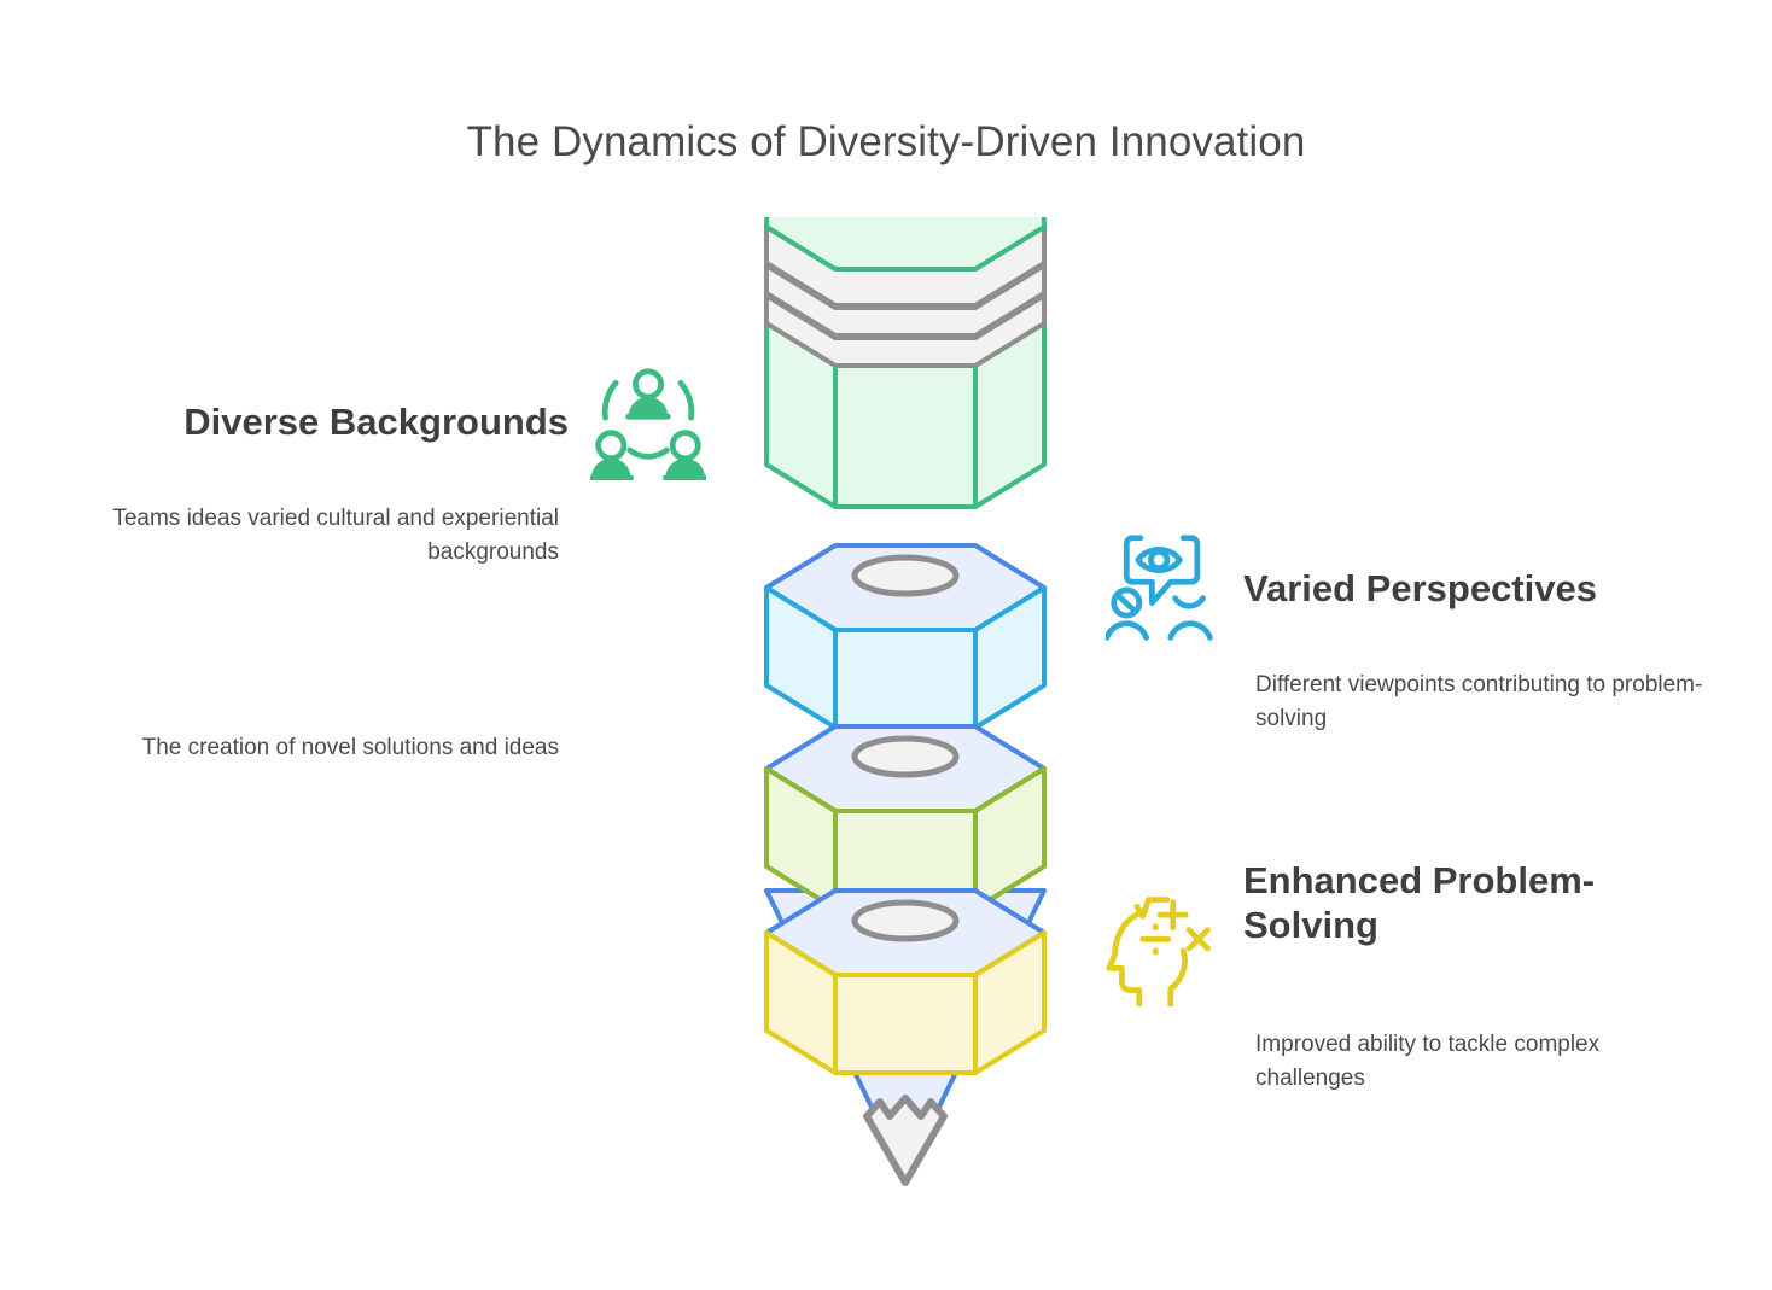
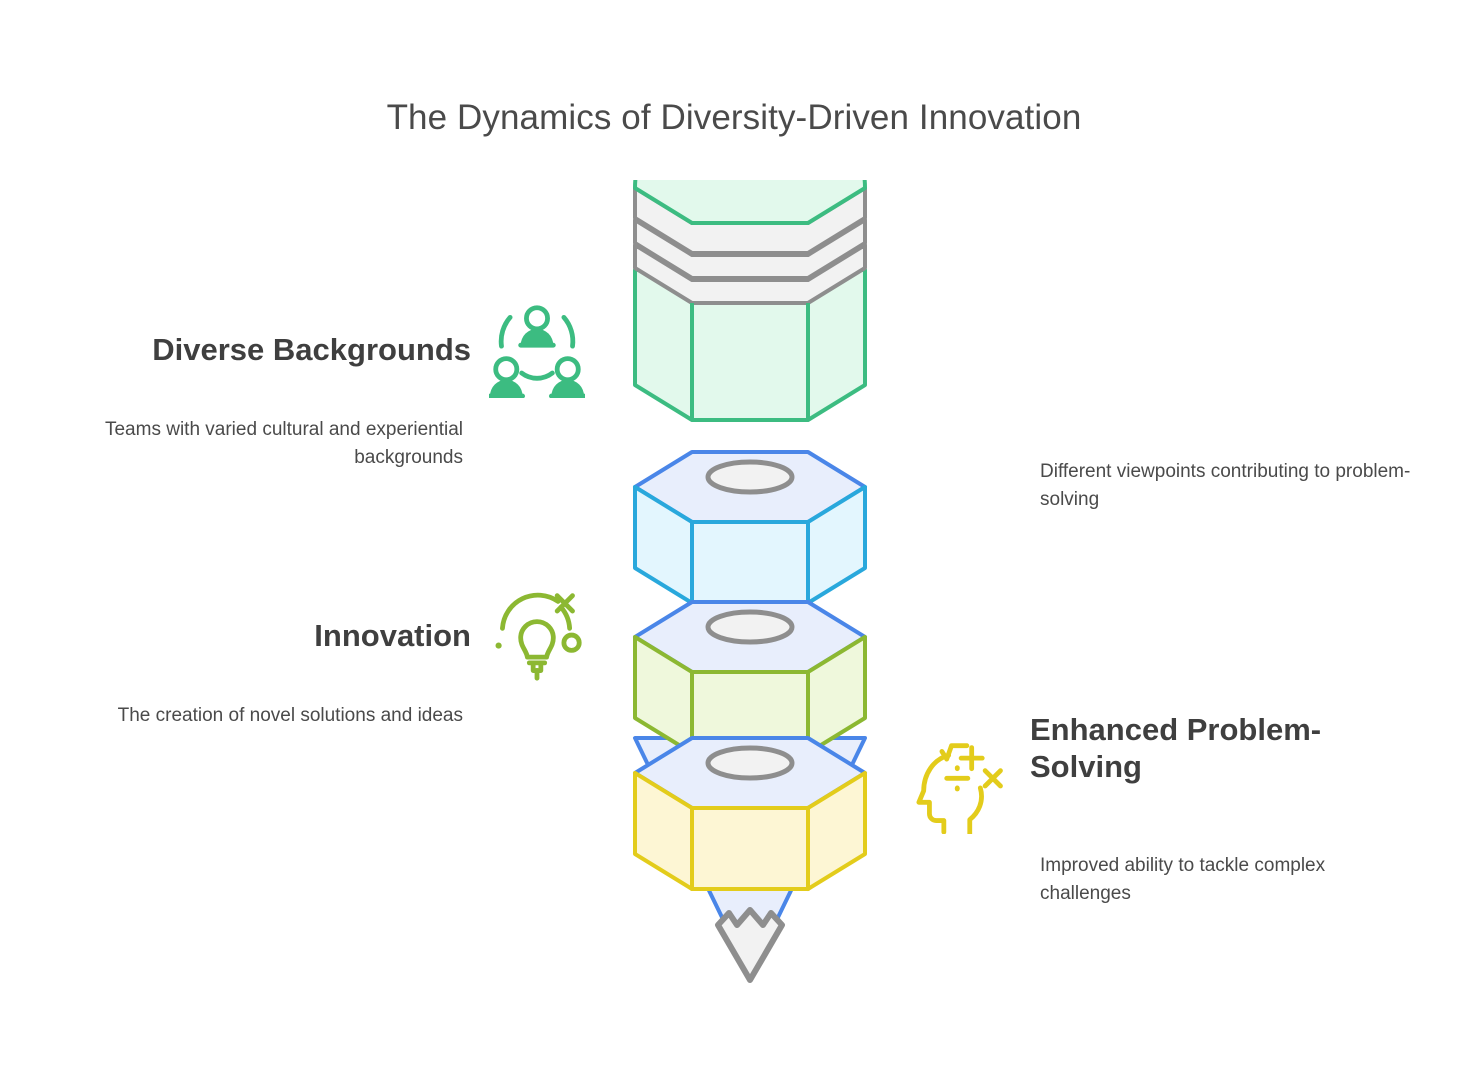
  The Dynamics of Diversity-Driven Innovation
  Diverse Backgrounds
- Teams ideas varied cultural and experiential backgrounds
+ Teams with varied cultural and experiential backgrounds
+ Innovation
  The creation of novel solutions and ideas
- Varied Perspectives
  Different viewpoints contributing to problem-solving
  Enhanced Problem-Solving
  Improved ability to tackle complex challenges
